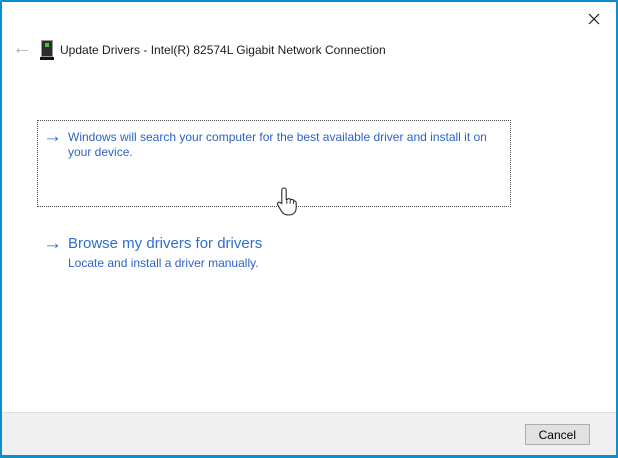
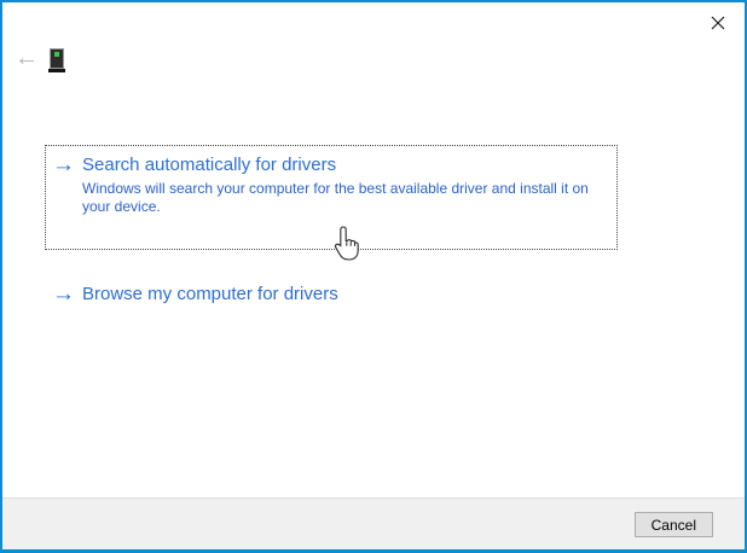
  ←
- Update Drivers - Intel(R) 82574L Gigabit Network Connection
  →
+ Search automatically for drivers
  Windows will search your computer for the best available driver and install it on your device.
  →
- Browse my drivers for drivers
+ Browse my computer for drivers
- Locate and install a driver manually.
  Cancel
